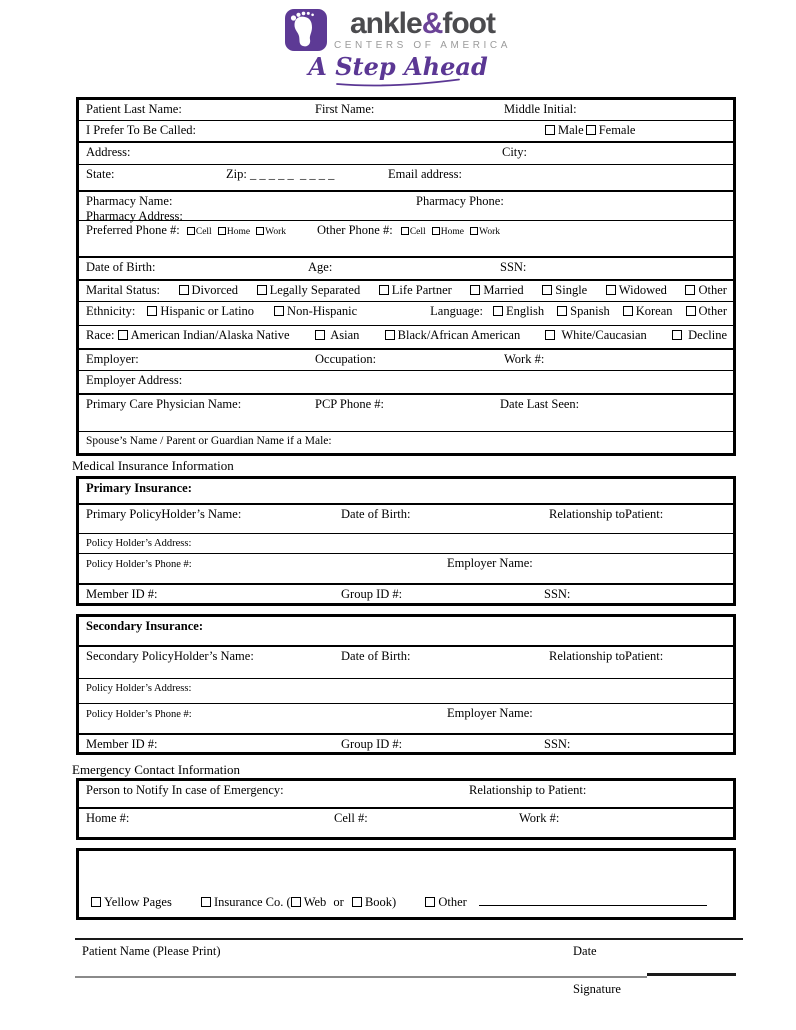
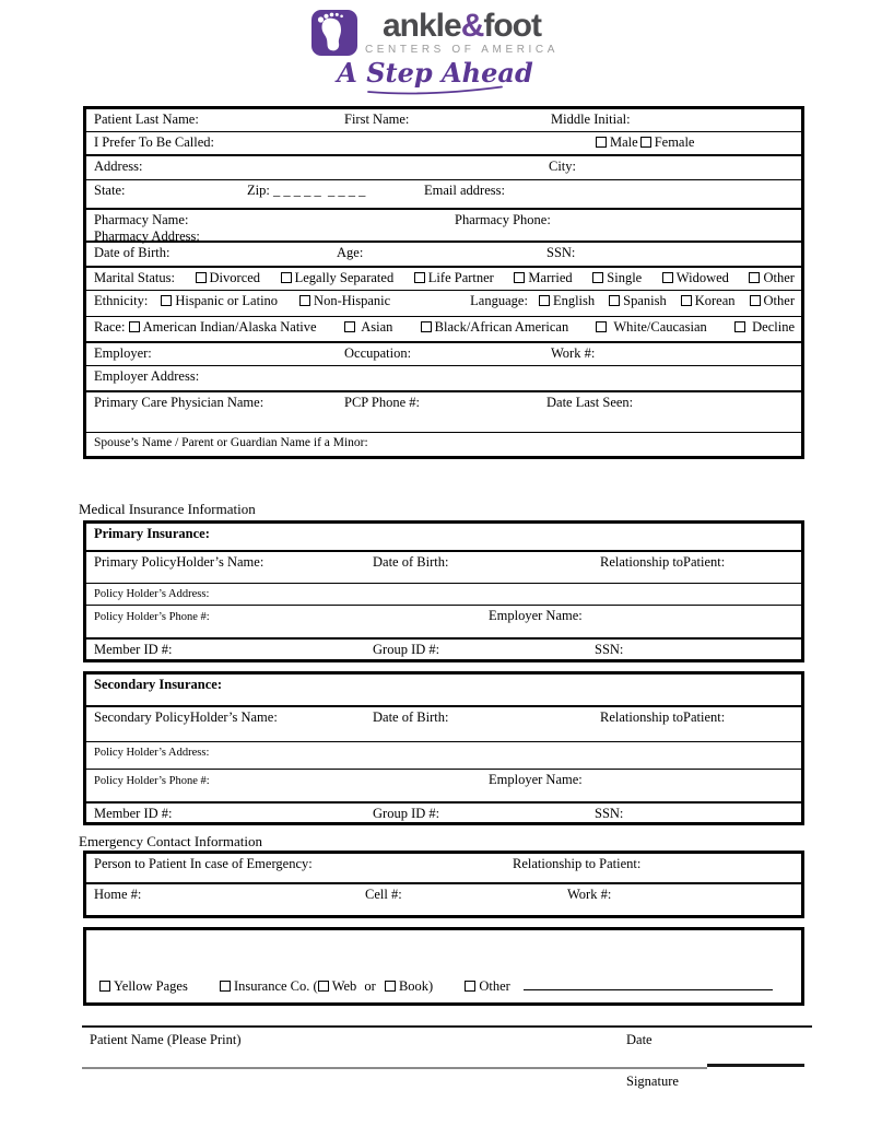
  ankle&foot
  CENTERS OF AMERICA
  A Step Ahead
  Patient Last Name:
  First Name:
  Middle Initial:
  I Prefer To Be Called:
  Male Female
  Address:
  City:
  State:
  Zip: _ _ _ _ _ _ _ _ _
  Email address:
  Pharmacy Name:
  Pharmacy Address:
  Pharmacy Phone:
- Preferred Phone #: Cell Home Work
- Other Phone #: Cell Home Work
  Date of Birth:
  Age:
  SSN:
  Marital Status:
  Divorced
  Legally Separated
  Life Partner
  Married
  Single
  Widowed
  Other
  Ethnicity:
  Hispanic or Latino
  Non-Hispanic
  Language:
  English
  Spanish
  Korean
  Other
  Race: American Indian/Alaska Native
  Asian
  Black/African American
  White/Caucasian
  Decline
  Employer:
  Occupation:
  Work #:
  Employer Address:
  Primary Care Physician Name:
  PCP Phone #:
  Date Last Seen:
- Spouse’s Name / Parent or Guardian Name if a Male:
+ Spouse’s Name / Parent or Guardian Name if a Minor:
  Medical Insurance Information
  Primary Insurance:
  Primary PolicyHolder’s Name:
  Date of Birth:
  Relationship toPatient:
  Policy Holder’s Address:
  Policy Holder’s Phone #:
  Employer Name:
  Member ID #:
  Group ID #:
  SSN:
  Secondary Insurance:
  Secondary PolicyHolder’s Name:
  Date of Birth:
  Relationship toPatient:
  Policy Holder’s Address:
  Policy Holder’s Phone #:
  Employer Name:
  Member ID #:
  Group ID #:
  SSN:
  Emergency Contact Information
- Person to Notify In case of Emergency:
+ Person to Patient In case of Emergency:
  Relationship to Patient:
  Home #:
  Cell #:
  Work #:
  Yellow Pages Insurance Co. ( Web or Book) Other
  Patient Name (Please Print)
  Date
  Signature
